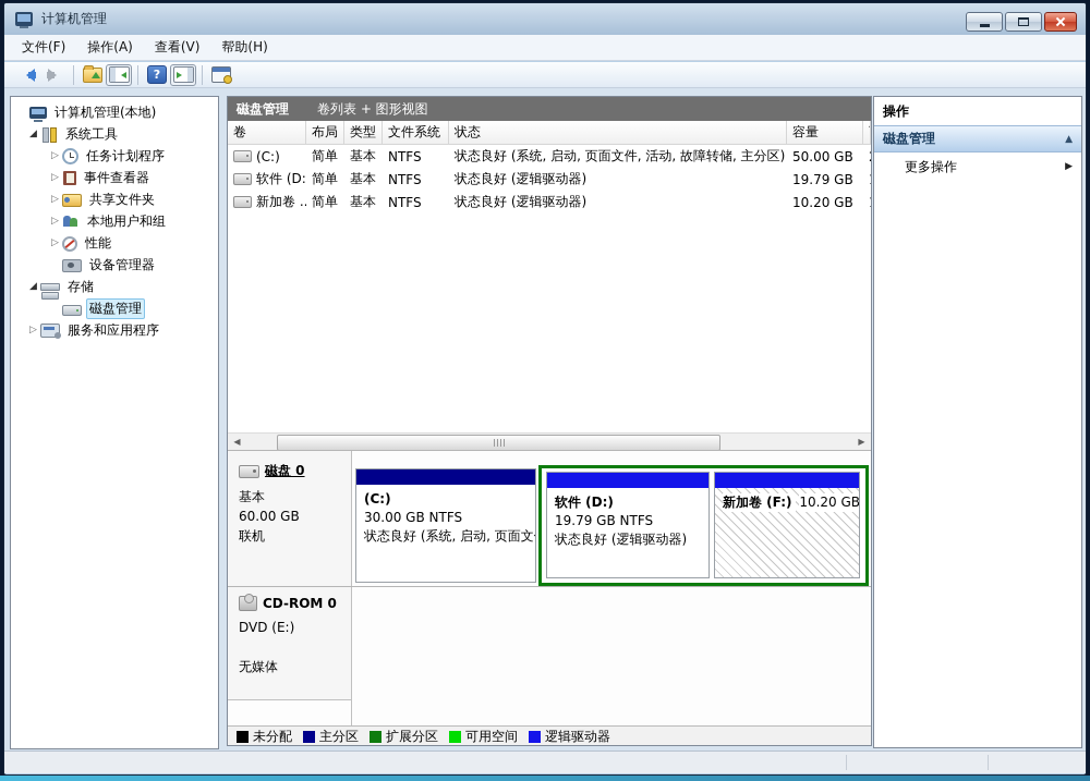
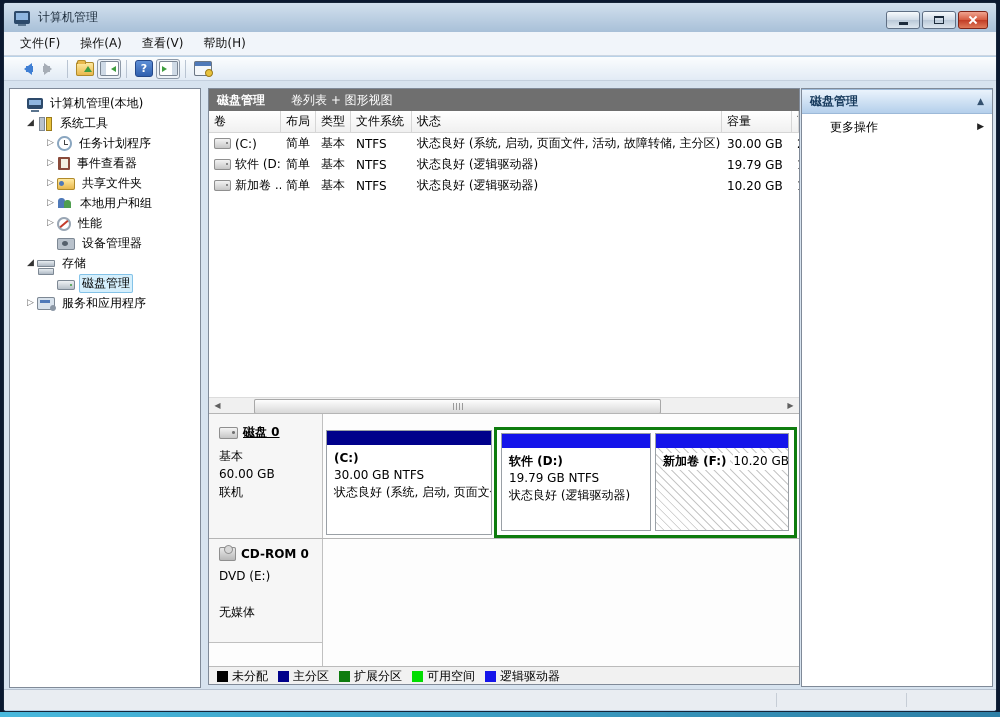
  计算机管理
  文件(F)
  操作(A)
  查看(V)
  帮助(H)
  计算机管理(本地)
  系统工具
  任务计划程序
  事件查看器
  共享文件夹
  本地用户和组
  性能
  设备管理器
  存储
  磁盘管理
  服务和应用程序
  磁盘管理
  卷列表 + 图形视图
  卷
  布局
  类型
  文件系统
  状态
  容量
  (C:)
  简单
  基本
  NTFS
  状态良好 (系统, 启动, 页面文件, 活动, 故障转储, 主分区)
- 50.00 GB
+ 30.00 GB
  软件 (D:
  简单
  基本
  NTFS
  状态良好 (逻辑驱动器)
  19.79 GB
  新加卷 ..
  简单
  基本
  NTFS
  状态良好 (逻辑驱动器)
  10.20 GB
  磁盘 0
  基本
  60.00 GB
  联机
  (C:)
  30.00 GB NTFS
  软件 (D:)
  19.79 GB NTFS
  状态良好 (逻辑驱动器)
  CD-ROM 0
  DVD (E:)
  无媒体
  未分配
  主分区
  扩展分区
  可用空间
  逻辑驱动器
- 操作
  磁盘管理
  更多操作
